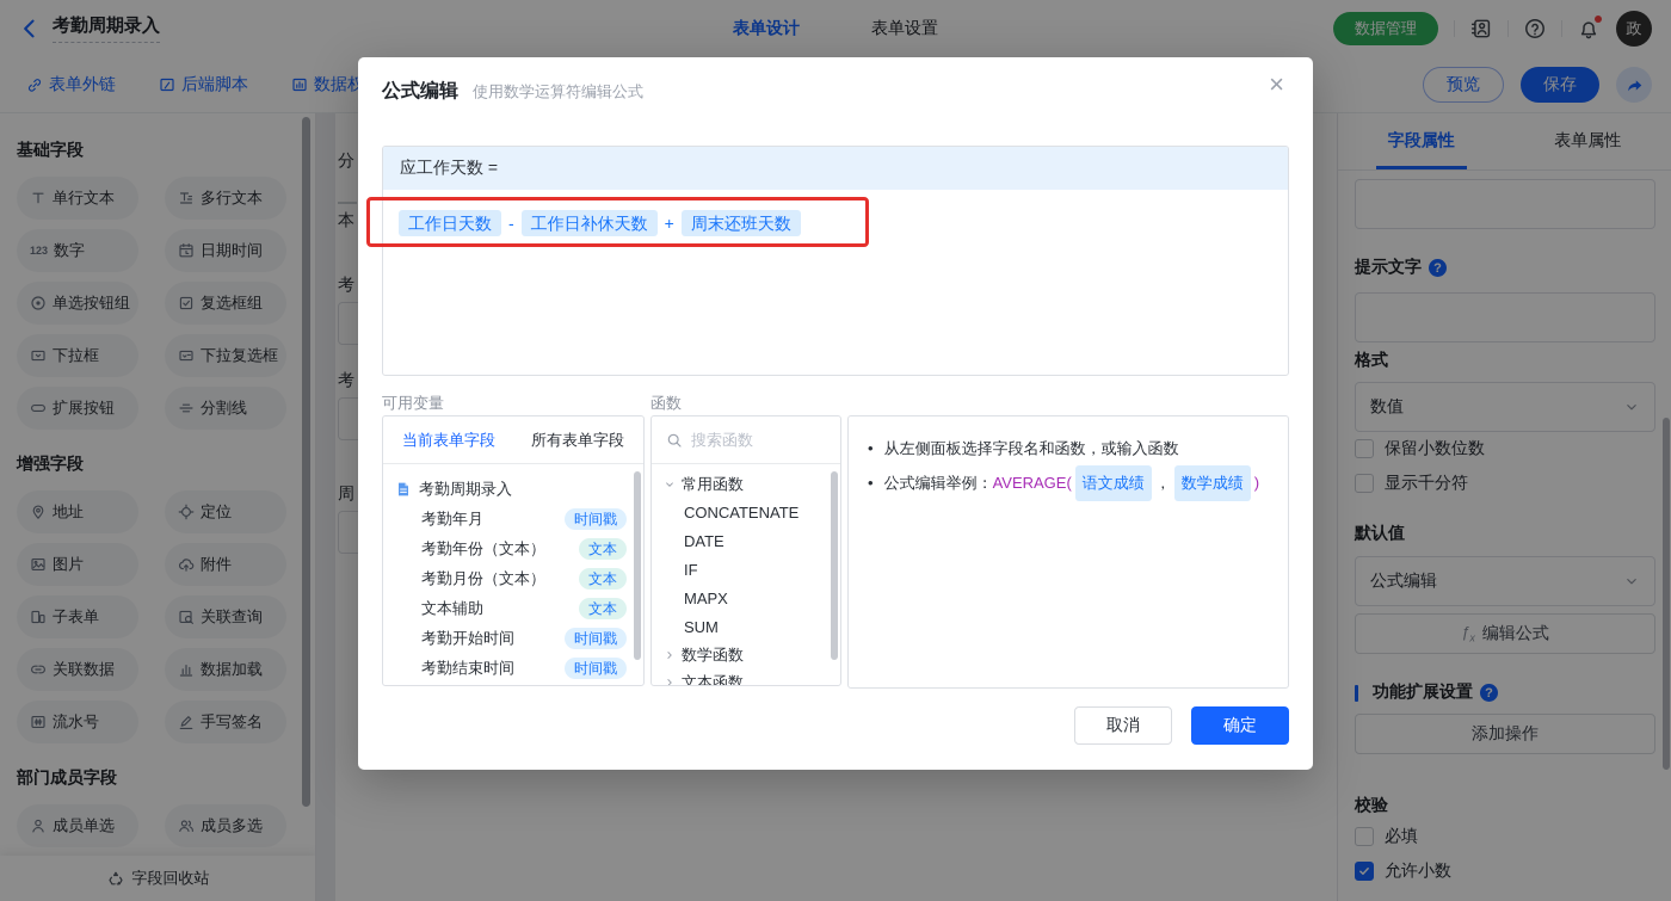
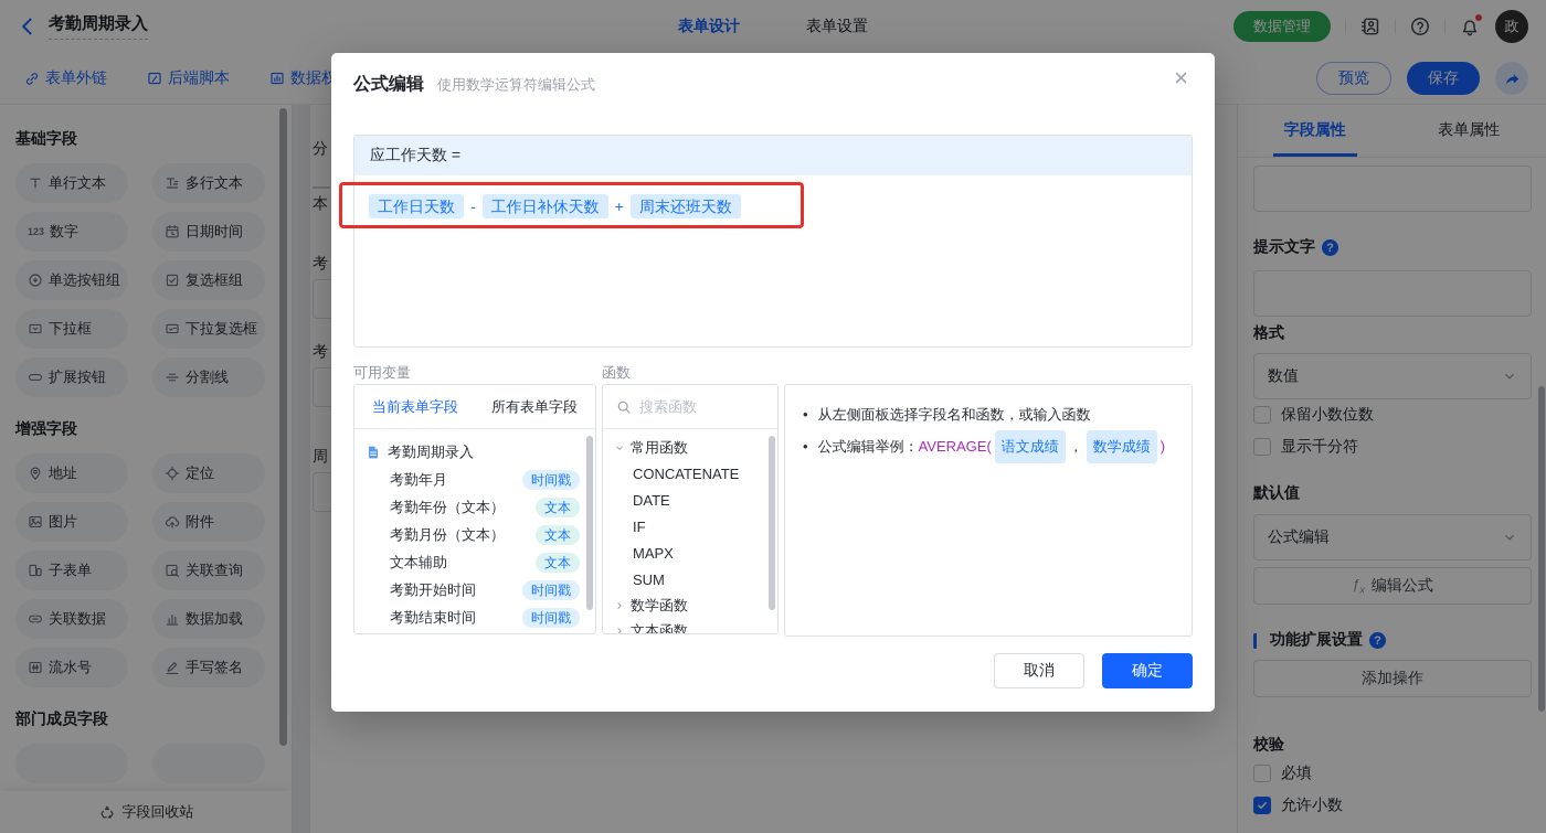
  考勤周期录入
  表单设计
  表单设置
  数据管理
  政
  表单外链
  后端脚本
  数据权
  预览
  保存
  基础字段
  单行文本
  多行文本
  123
  数字
  日期时间
  单选按钮组
  复选框组
  下拉框
  下拉复选框
  扩展按钮
  分割线
  增强字段
  地址
  定位
  图片
  附件
  子表单
  关联查询
  关联数据
  数据加载
  流水号
  手写签名
  部门成员字段
- 成员单选
- 成员多选
  字段回收站
  分
  本
  考
  考
  周
  字段属性
  表单属性
  提示文字
  ?
  格式
  数值
  保留小数位数
  显示千分符
  默认值
  公式编辑
  ƒx
  编辑公式
  功能扩展设置
  ?
  添加操作
  校验
  必填
  允许小数
  公式编辑
  使用数学运算符编辑公式
  ×
  应工作天数 =
  工作日天数
  -
  工作日补休天数
  +
  周末还班天数
  可用变量
  函数
  当前表单字段
  所有表单字段
  考勤周期录入
  考勤年月
  时间戳
  考勤年份（文本）
  文本
  考勤月份（文本）
  文本
  文本辅助
  文本
  考勤开始时间
  时间戳
  考勤结束时间
  时间戳
  搜索函数
  常用函数
  CONCATENATE
  DATE
  IF
  MAPX
  SUM
  数学函数
  文本函数
  •
  从左侧面板选择字段名和函数，或输入函数
  •
  公式编辑举例：
  AVERAGE(
  语文成绩
  ，
  数学成绩
  )
  取消
  确定
